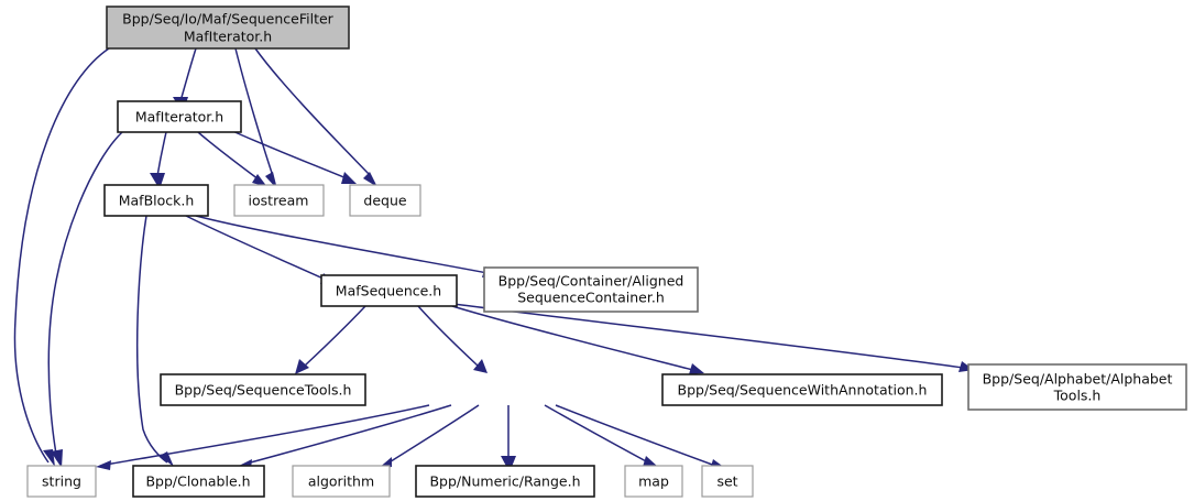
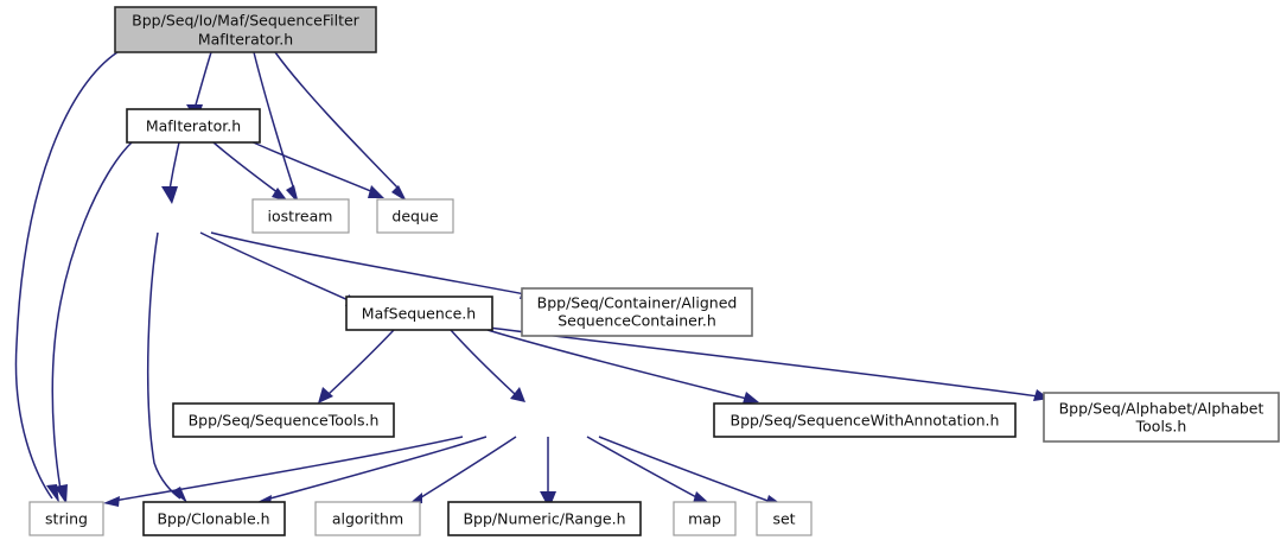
  Bpp/Seq/Io/Maf/SequenceFilter
  MafIterator.h
  MafIterator.h
  iostream
  deque
- MafBlock.h
  MafSequence.h
  Bpp/Seq/Container/Aligned
  SequenceContainer.h
  Bpp/Seq/SequenceTools.h
  Bpp/Seq/SequenceWithAnnotation.h
  Bpp/Seq/Alphabet/Alphabet
  Tools.h
  string
  Bpp/Clonable.h
  algorithm
  Bpp/Numeric/Range.h
  map
  set
